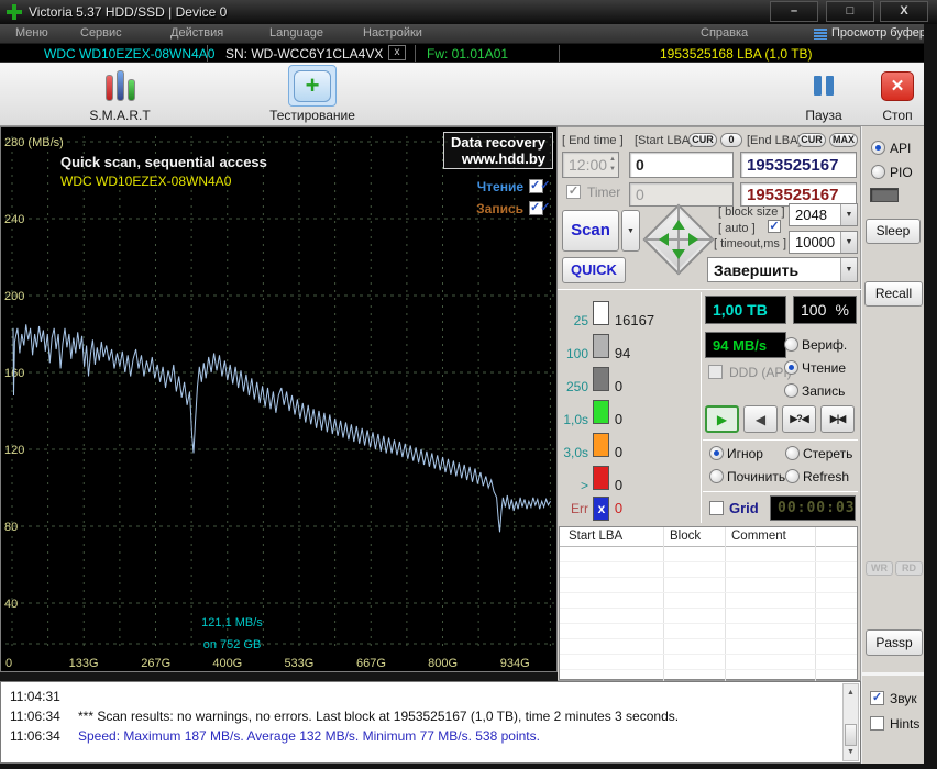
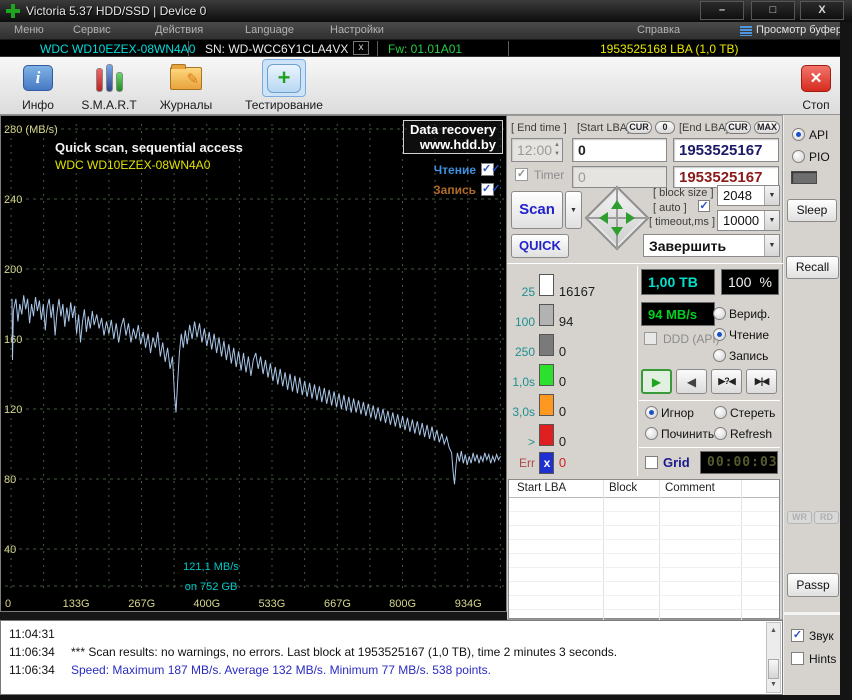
  Victoria 5.37 HDD/SSD | Device 0
  –
  □
  X
  Меню
  Сервис
  Действия
  Language
  Настройки
  Справка
  Просмотр буфер
  WDC WD10EZEX-08WN4A0
  SN: WD-WCC6Y1CLA4VX
  x
  Fw: 01.01A01
  1953525168 LBA (1,0 TB)
+ i
+ Инфо
  S.M.A.R.T
+ ✎
+ Журналы
  +
  Тестирование
- Пауза
  ✕
  Стоп
  280 (MB/s)
  240
  200
  120
  80
  40
  0
  133G
  267G
  400G
  533G
  667G
  800G
  934G
  Quick scan, sequential access
  WDC WD10EZEX-08WN4A0
  Data recovery
  www.hdd.by
  Чтение
  ✓
  Запись
  ✓
  121,1 MB/s
  on 752 GB
  [ End time ]
  [Start LBA
  CUR
  0
  [End LBA
  CUR
  MAX
  12:00
  0
  1953525167
  Timer
  0
  1953525167
  Scan
  [ block size ]
  [ auto ]
  2048
  [ timeout,ms ]
  10000
  QUICK
  Завершить
  25 16167
  100 94
  250 0
  1,0s 0
  3,0s 0
  > 0
  Err x 0
  1,00 TB
  100
  %
  94 MB/s
  DDD (AP
  Вериф.
  Чтение
  Запись
  ▶
  ◀
  ▶?◀
  ▶|◀
  Игнор
  Стереть
  Починить
  Refresh
  Grid
  00:00:03
  Start LBA
  Block
  Comment
  API
  PIO
  Sleep
  Recall
  WR
  RD
  Passp
  Звук
  Hints
  11:04:31
  11:06:34
  *** Scan results: no warnings, no errors. Last block at 1953525167 (1,0 TB), time 2 minutes 3 seconds.
  11:06:34
  Speed: Maximum 187 MB/s. Average 132 MB/s. Minimum 77 MB/s. 538 points.
